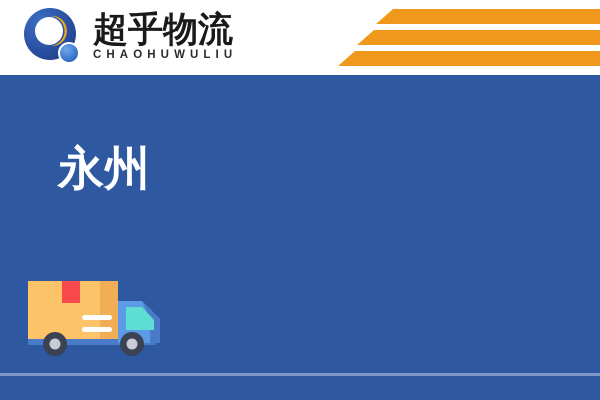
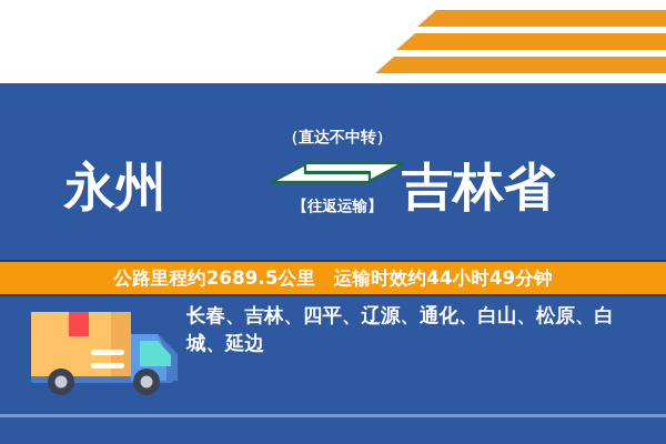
- 超乎物流
- CHAOHUWULIU
  永州
+ （直达不中转）
+ 【往返运输】
+ 吉林省
+ 公路里程约2689.5公里 运输时效约44小时49分钟
+ 长春、吉林、四平、辽源、通化、白山、松原、白城、延边
